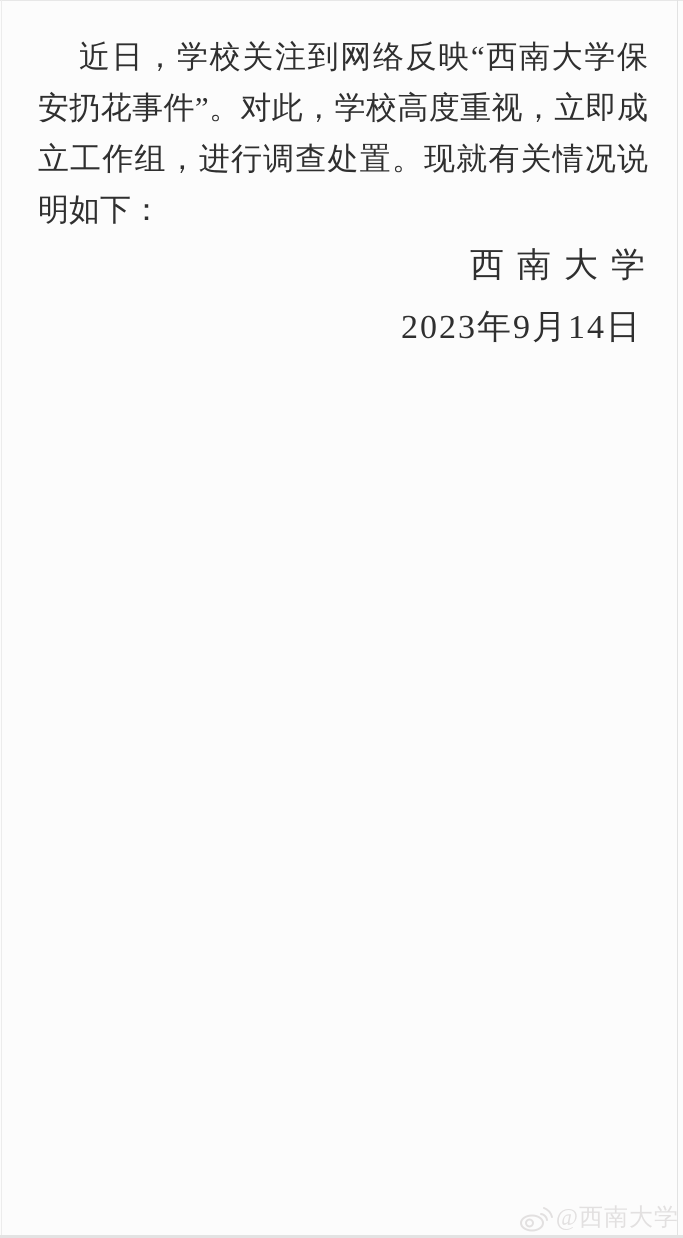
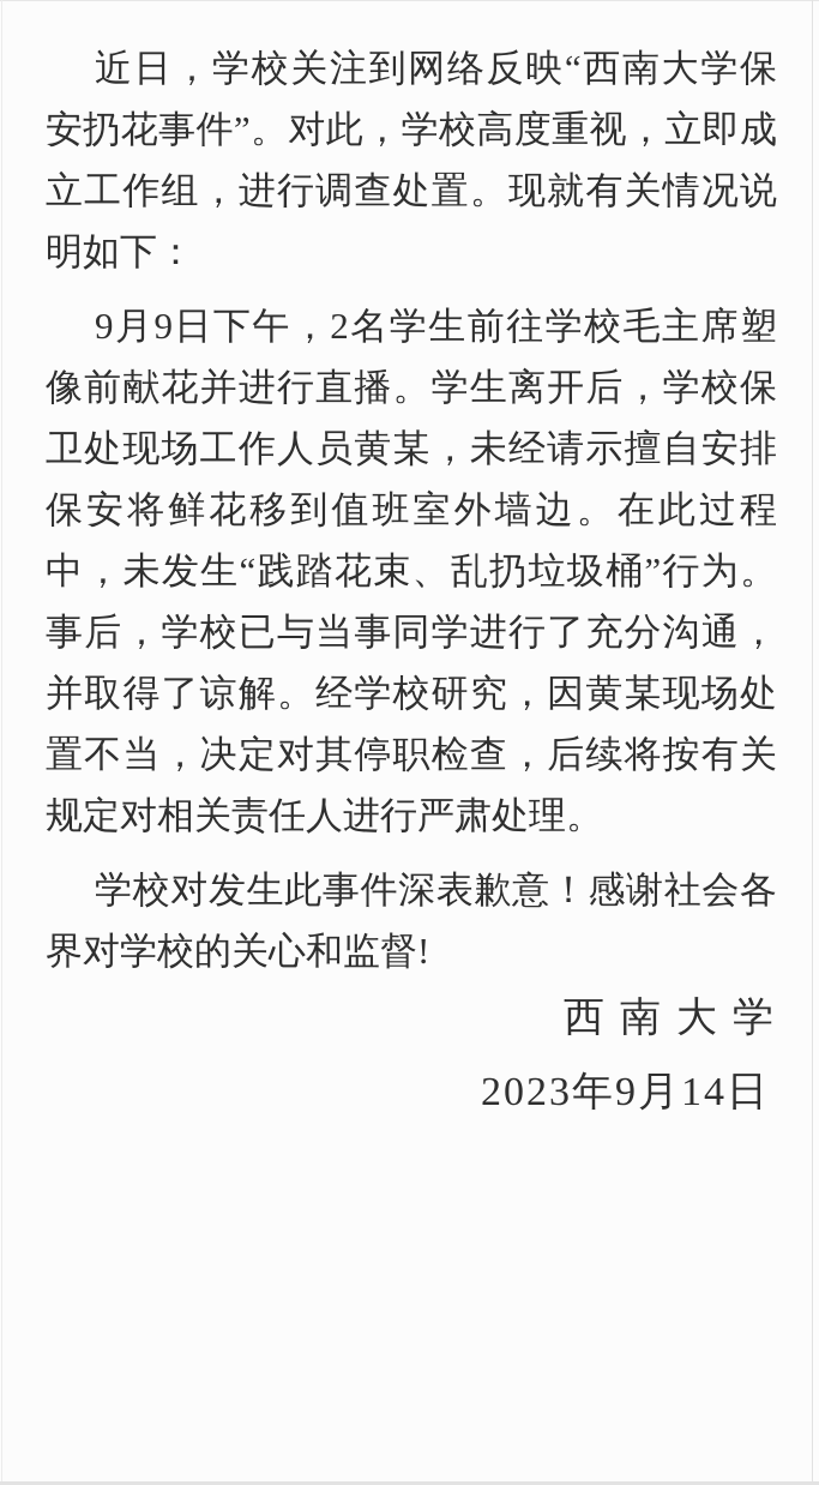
  近日，学校关注到网络反映“西南大学保安扔花事件”。对此，学校高度重视，立即成立工作组，进行调查处置。现就有关情况说明如下：
+ 9月9日下午，2名学生前往学校毛主席塑像前献花并进行直播。学生离开后，学校保卫处现场工作人员黄某，未经请示擅自安排保安将鲜花移到值班室外墙边。在此过程中，未发生“践踏花束、乱扔垃圾桶”行为。事后，学校已与当事同学进行了充分沟通，并取得了谅解。经学校研究，因黄某现场处置不当，决定对其停职检查，后续将按有关规定对相关责任人进行严肃处理。
+ 学校对发生此事件深表歉意！感谢社会各界对学校的关心和监督!
  西南大学
  2023年9月14日
- @西南大学
